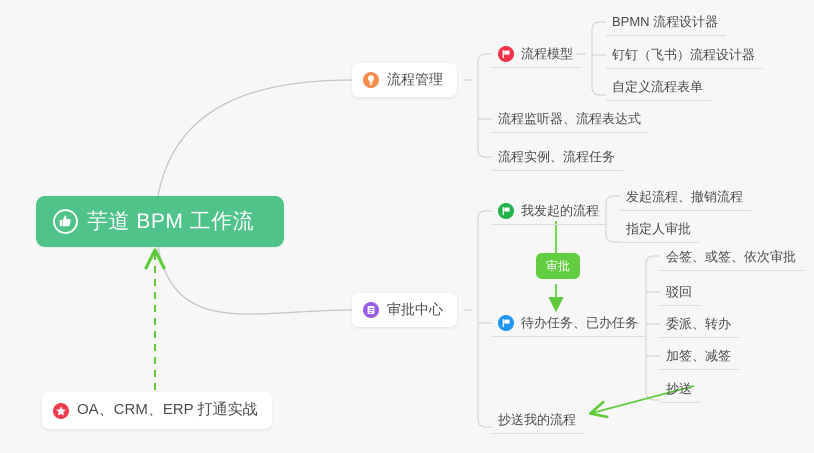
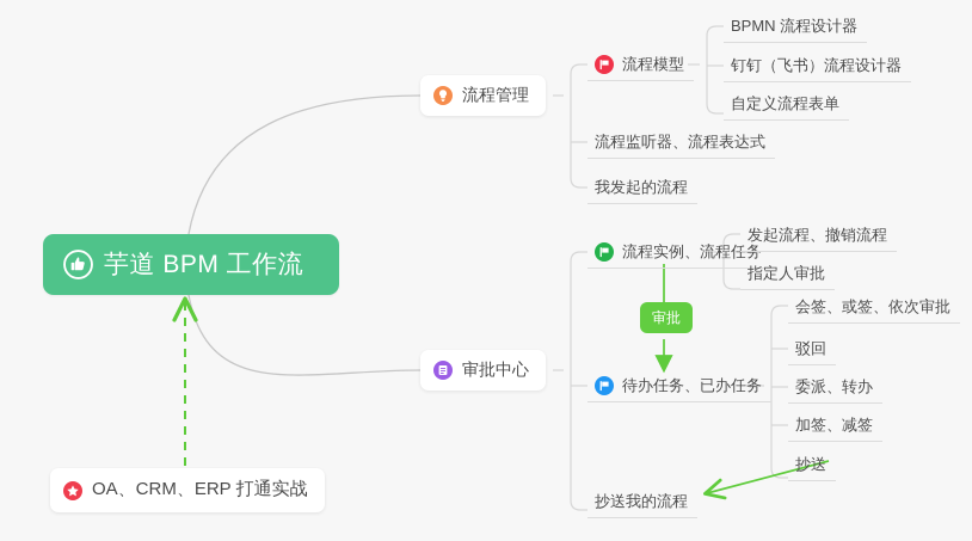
  芋道 BPM 工作流
  流程管理
  流程模型
  BPMN 流程设计器
  钉钉（飞书）流程设计器
  自定义流程表单
  流程监听器、流程表达式
- 流程实例、流程任务
+ 我发起的流程
  审批中心
- 我发起的流程
+ 流程实例、流程任务
  发起流程、撤销流程
  指定人审批
  待办任务、已办任务
  会签、或签、依次审批
  驳回
  委派、转办
  加签、减签
  抄送
  抄送我的流程
  审批
  OA、CRM、ERP 打通实战
